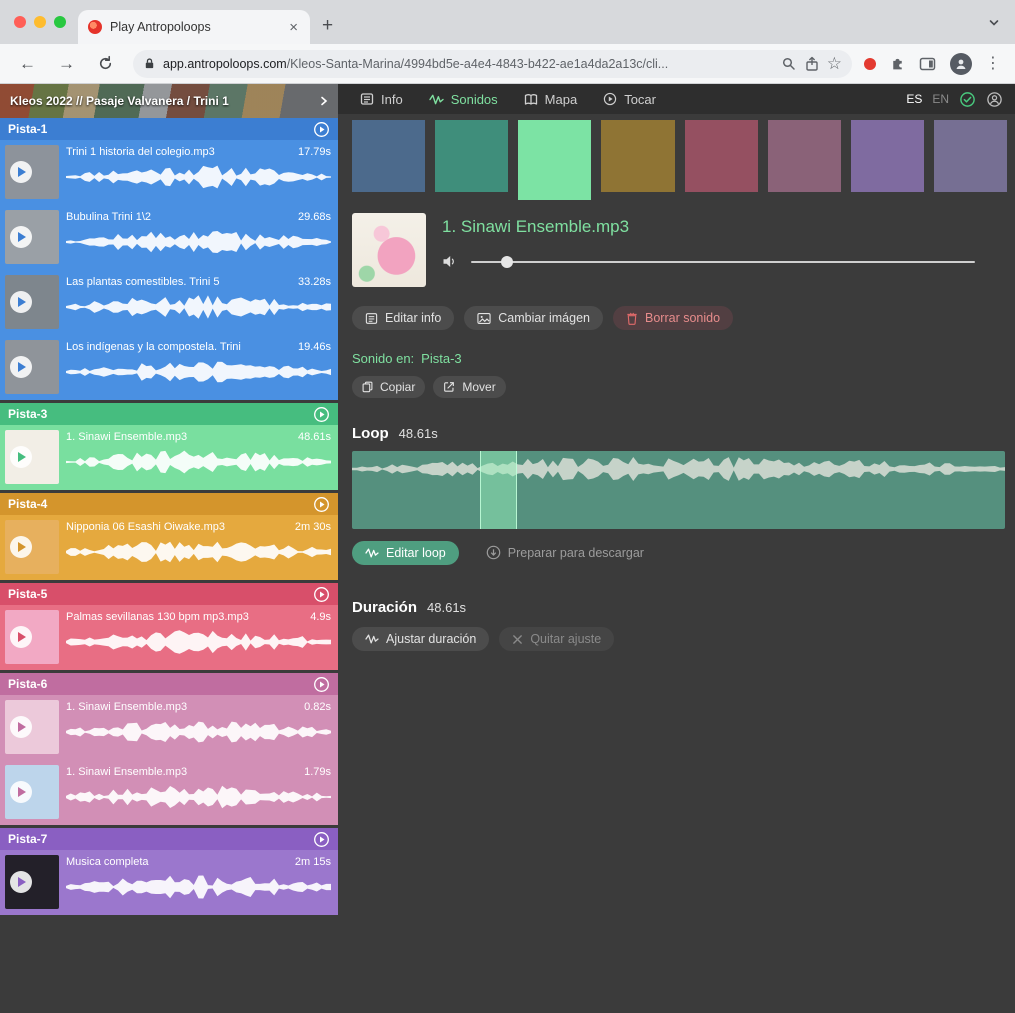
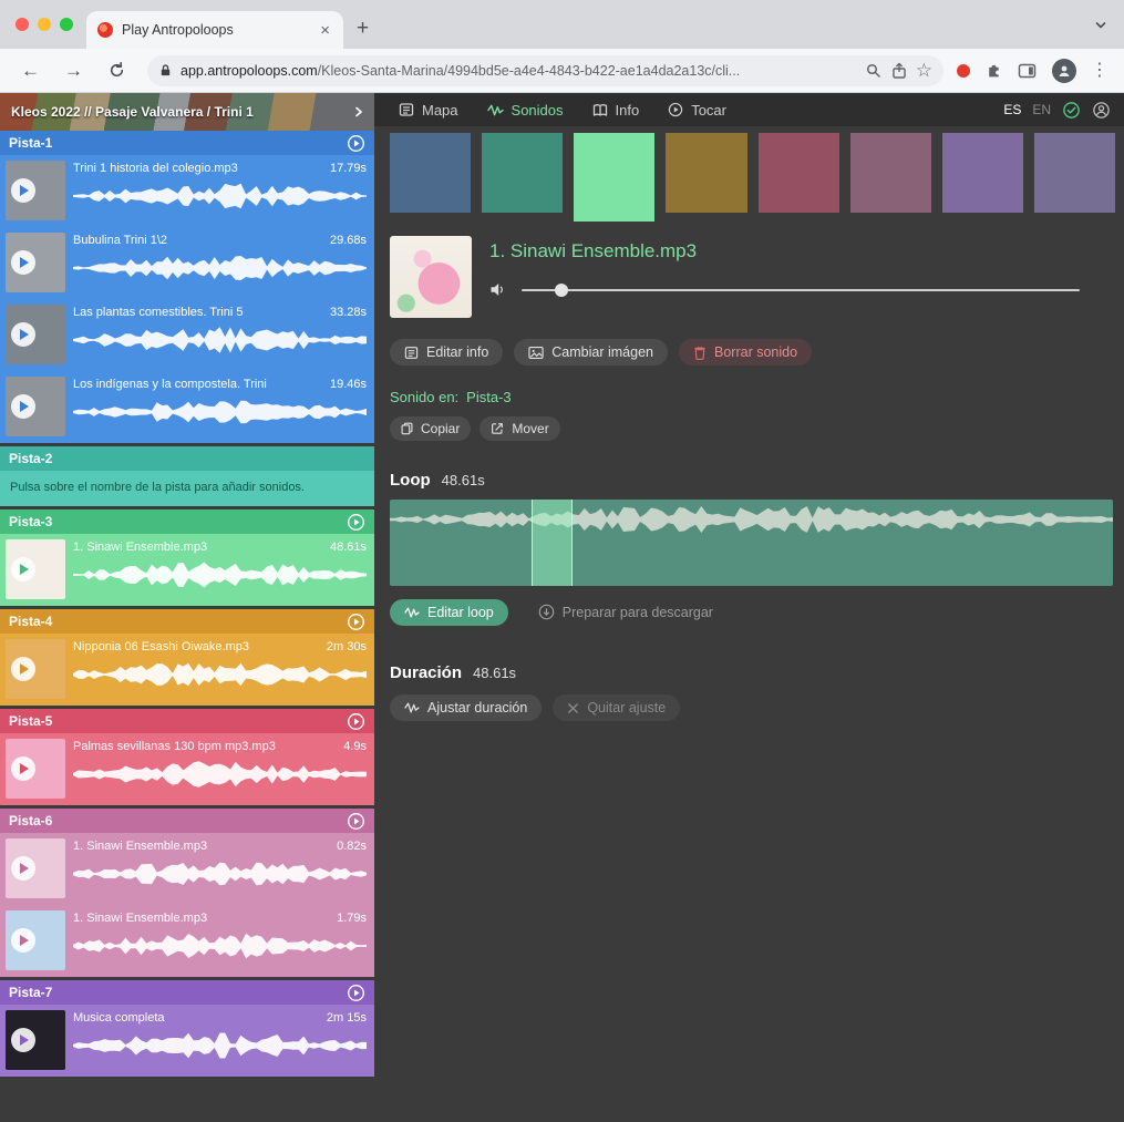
  Play Antropoloops
  ×
  +
  ←
  →
  app.antropoloops.com/Kleos-Santa-Marina/4994bd5e-a4e4-4843-b422-ae1a4da2a13c/cli...
  ☆
  ⋮
  Kleos 2022 // Pasaje Valvanera / Trini 1
  Pista-1
  Trini 1 historia del colegio.mp3
  17.79s
  Bubulina Trini 1\2
  29.68s
  Las plantas comestibles. Trini 5
  33.28s
  Los indígenas y la compostela. Trini
  19.46s
+ Pista-2
+ Pulsa sobre el nombre de la pista para añadir sonidos.
  Pista-3
  1. Sinawi Ensemble.mp3
  48.61s
  Pista-4
  Nipponia 06 Esashi Oiwake.mp3
  2m 30s
  Pista-5
  Palmas sevillanas 130 bpm mp3.mp3
  4.9s
  Pista-6
  1. Sinawi Ensemble.mp3
  0.82s
  1. Sinawi Ensemble.mp3
  1.79s
  Pista-7
  Musica completa
  2m 15s
- Info
+ Mapa
  Sonidos
- Mapa
+ Info
  Tocar
  ES
  EN
  1. Sinawi Ensemble.mp3
  Editar info
  Cambiar imágen
  Borrar sonido
  Sonido en:
  Pista-3
  Copiar
  Mover
  Loop
  48.61s
  Editar loop
  Preparar para descargar
  Duración
  48.61s
  Ajustar duración
  Quitar ajuste
